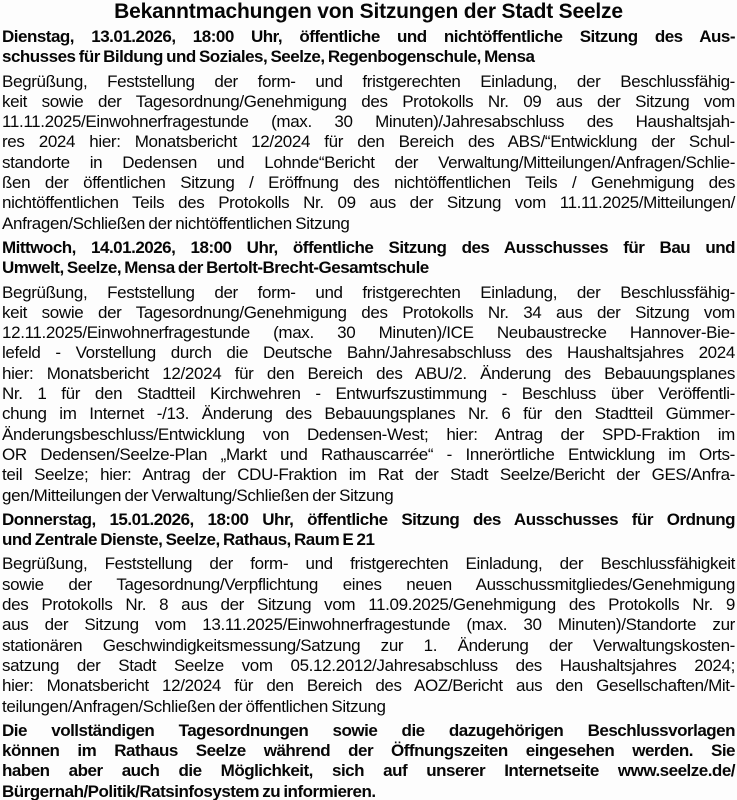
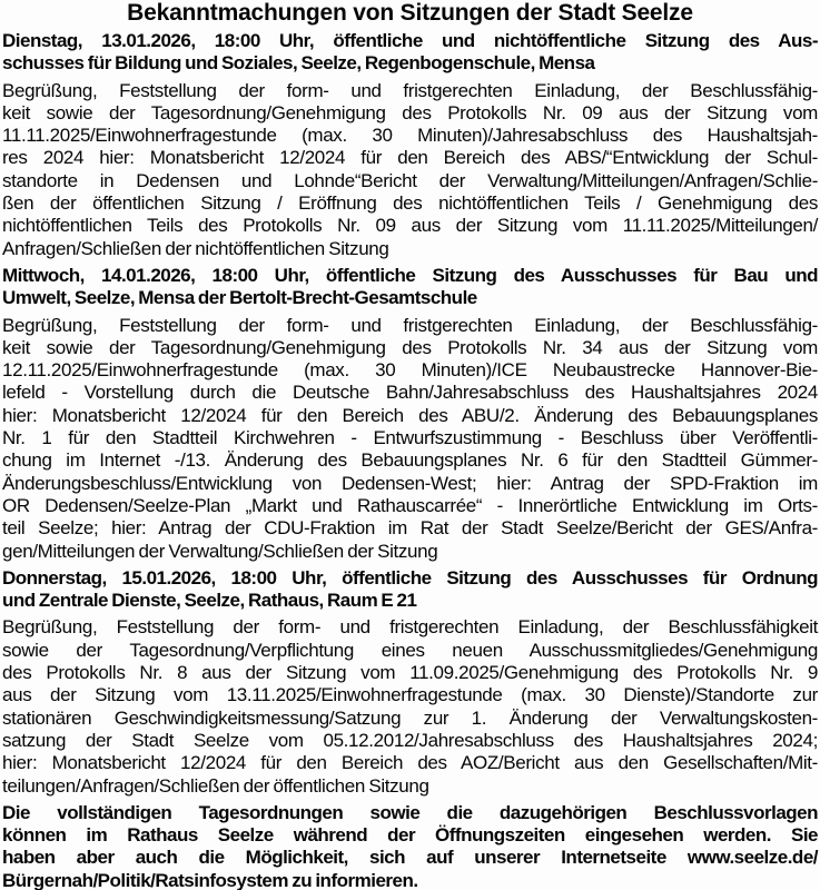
  Bekanntmachungen von Sitzungen der Stadt Seelze
  Dienstag, 13.01.2026, 18:00 Uhr, öffentliche und nichtöffentliche Sitzung des Aus-
  schusses für Bildung und Soziales, Seelze, Regenbogenschule, Mensa
  Begrüßung, Feststellung der form- und fristgerechten Einladung, der Beschlussfähig-
  keit sowie der Tagesordnung/Genehmigung des Protokolls Nr. 09 aus der Sitzung vom
  11.11.2025/Einwohnerfragestunde (max. 30 Minuten)/Jahresabschluss des Haushaltsjah-
  res 2024 hier: Monatsbericht 12/2024 für den Bereich des ABS/“Entwicklung der Schul-
  standorte in Dedensen und Lohnde“Bericht der Verwaltung/Mitteilungen/Anfragen/Schlie-
  ßen der öffentlichen Sitzung / Eröffnung des nichtöffentlichen Teils / Genehmigung des
  nichtöffentlichen Teils des Protokolls Nr. 09 aus der Sitzung vom 11.11.2025/Mitteilungen/
  Anfragen/Schließen der nichtöffentlichen Sitzung
  Mittwoch, 14.01.2026, 18:00 Uhr, öffentliche Sitzung des Ausschusses für Bau und
  Umwelt, Seelze, Mensa der Bertolt-Brecht-Gesamtschule
  Begrüßung, Feststellung der form- und fristgerechten Einladung, der Beschlussfähig-
  keit sowie der Tagesordnung/Genehmigung des Protokolls Nr. 34 aus der Sitzung vom
  12.11.2025/Einwohnerfragestunde (max. 30 Minuten)/ICE Neubaustrecke Hannover-Bie-
  lefeld - Vorstellung durch die Deutsche Bahn/Jahresabschluss des Haushaltsjahres 2024
  hier: Monatsbericht 12/2024 für den Bereich des ABU/2. Änderung des Bebauungsplanes
  Nr. 1 für den Stadtteil Kirchwehren - Entwurfszustimmung - Beschluss über Veröffentli-
  chung im Internet -/13. Änderung des Bebauungsplanes Nr. 6 für den Stadtteil Gümmer-
  Änderungsbeschluss/Entwicklung von Dedensen-West; hier: Antrag der SPD-Fraktion im
  OR Dedensen/Seelze-Plan „Markt und Rathauscarrée“ - Innerörtliche Entwicklung im Orts-
  teil Seelze; hier: Antrag der CDU-Fraktion im Rat der Stadt Seelze/Bericht der GES/Anfra-
  gen/Mitteilungen der Verwaltung/Schließen der Sitzung
  Donnerstag, 15.01.2026, 18:00 Uhr, öffentliche Sitzung des Ausschusses für Ordnung
  und Zentrale Dienste, Seelze, Rathaus, Raum E 21
  Begrüßung, Feststellung der form- und fristgerechten Einladung, der Beschlussfähigkeit
  sowie der Tagesordnung/Verpflichtung eines neuen Ausschussmitgliedes/Genehmigung
  des Protokolls Nr. 8 aus der Sitzung vom 11.09.2025/Genehmigung des Protokolls Nr. 9
- aus der Sitzung vom 13.11.2025/Einwohnerfragestunde (max. 30 Minuten)/Standorte zur
+ aus der Sitzung vom 13.11.2025/Einwohnerfragestunde (max. 30 Dienste)/Standorte zur
  stationären Geschwindigkeitsmessung/Satzung zur 1. Änderung der Verwaltungskosten-
  satzung der Stadt Seelze vom 05.12.2012/Jahresabschluss des Haushaltsjahres 2024;
  hier: Monatsbericht 12/2024 für den Bereich des AOZ/Bericht aus den Gesellschaften/Mit-
  teilungen/Anfragen/Schließen der öffentlichen Sitzung
  Die vollständigen Tagesordnungen sowie die dazugehörigen Beschlussvorlagen
  können im Rathaus Seelze während der Öffnungszeiten eingesehen werden. Sie
  haben aber auch die Möglichkeit, sich auf unserer Internetseite www.seelze.de/
  Bürgernah/Politik/Ratsinfosystem zu informieren.
